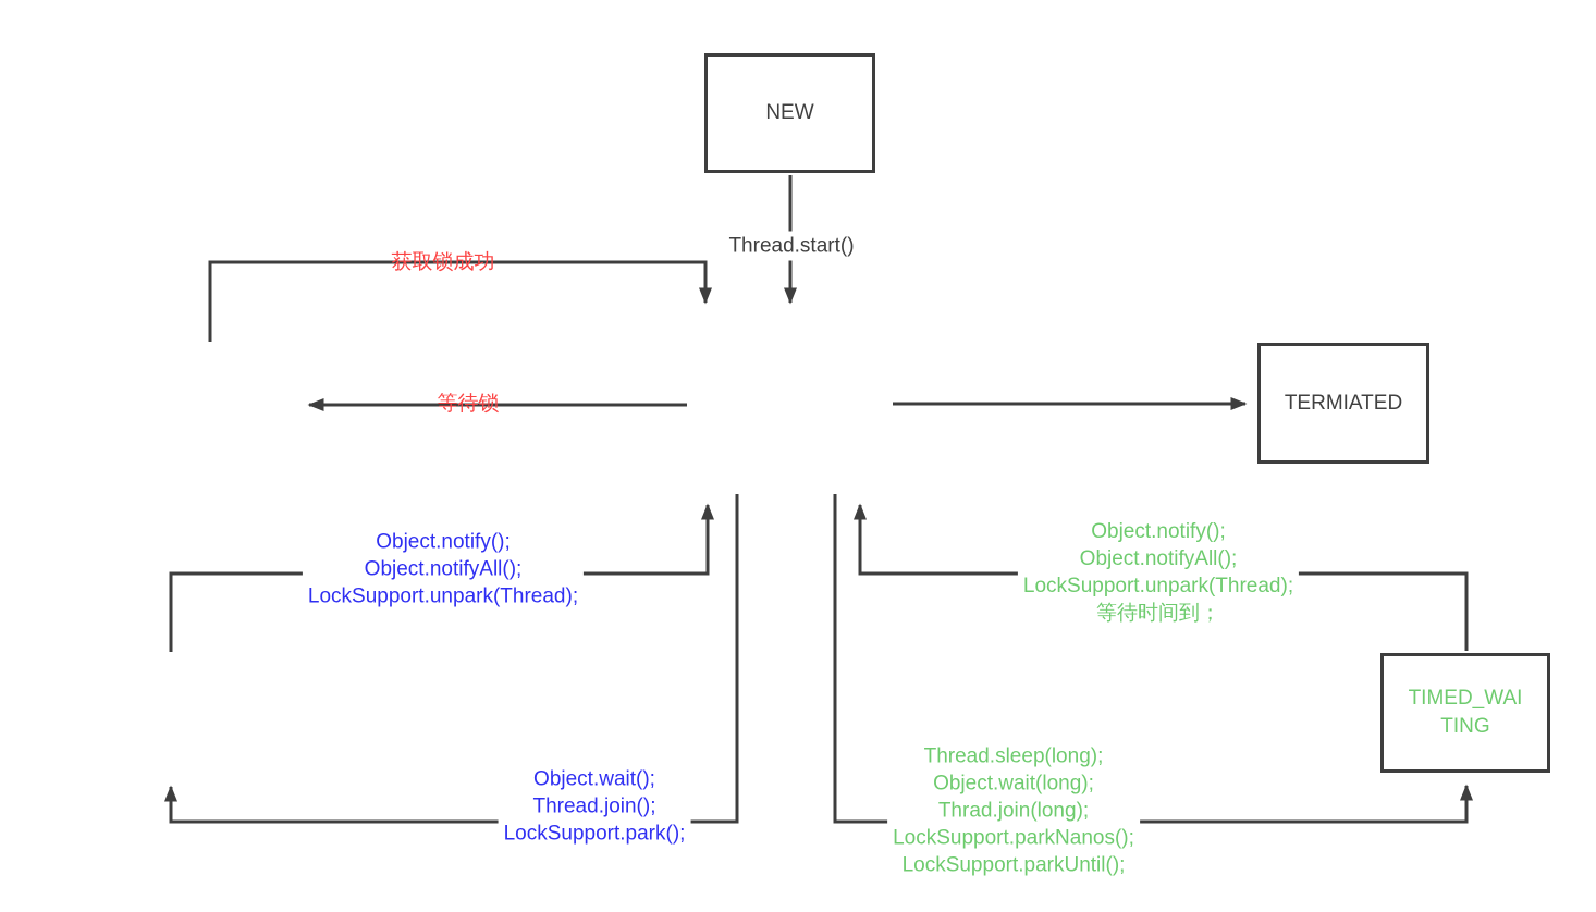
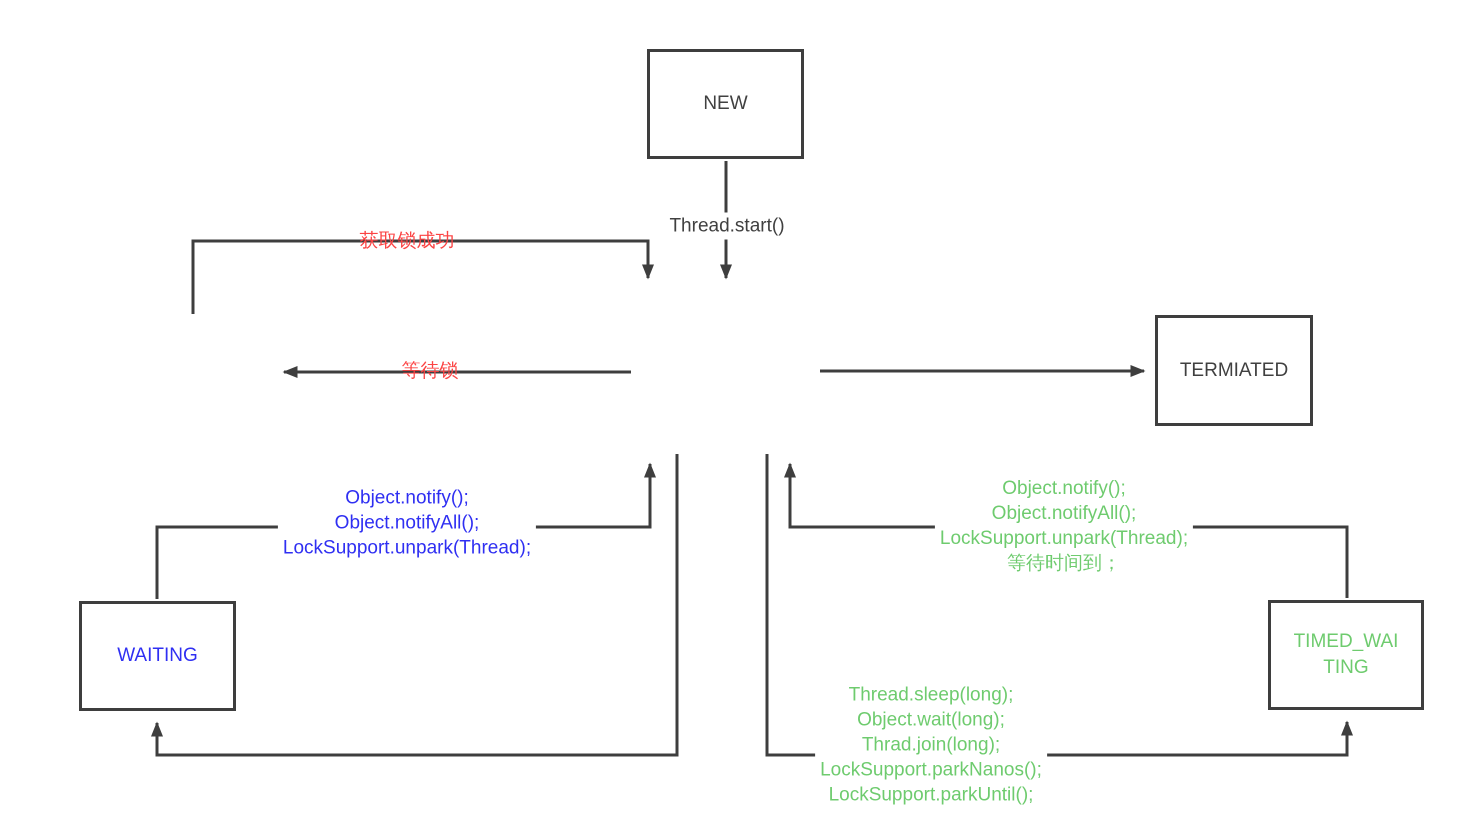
  NEW
  TERMIATED
+ WAITING
  TIMED_WAI
  TING
  Thread.start()
  获取锁成功
  等待锁
  Object.notify();
  Object.notifyAll();
  LockSupport.unpark(Thread);
- Object.wait();
- Thread.join();
- LockSupport.park();
  Object.notify();
  Object.notifyAll();
  LockSupport.unpark(Thread);
  等待时间到；
  Thread.sleep(long);
  Object.wait(long);
  Thrad.join(long);
  LockSupport.parkNanos();
  LockSupport.parkUntil();
